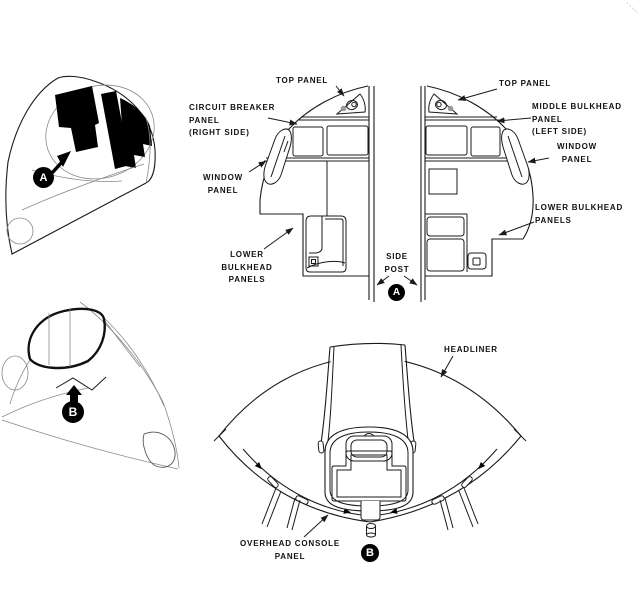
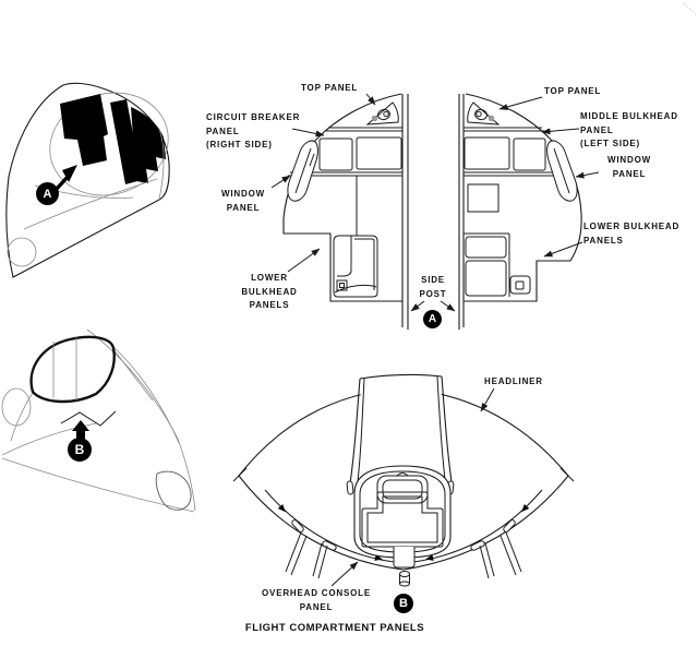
  TOP PANEL
  CIRCUIT BREAKER
  PANEL
  (RIGHT SIDE)
  WINDOW
  PANEL
  LOWER
  BULKHEAD
  PANELS
  SIDE
  POST
  TOP PANEL
  MIDDLE BULKHEAD
  PANEL
  (LEFT SIDE)
  WINDOW
  PANEL
  LOWER BULKHEAD
  PANELS
  HEADLINER
  OVERHEAD CONSOLE
  PANEL
  A
  A
  B
  B
+ FLIGHT COMPARTMENT PANELS
